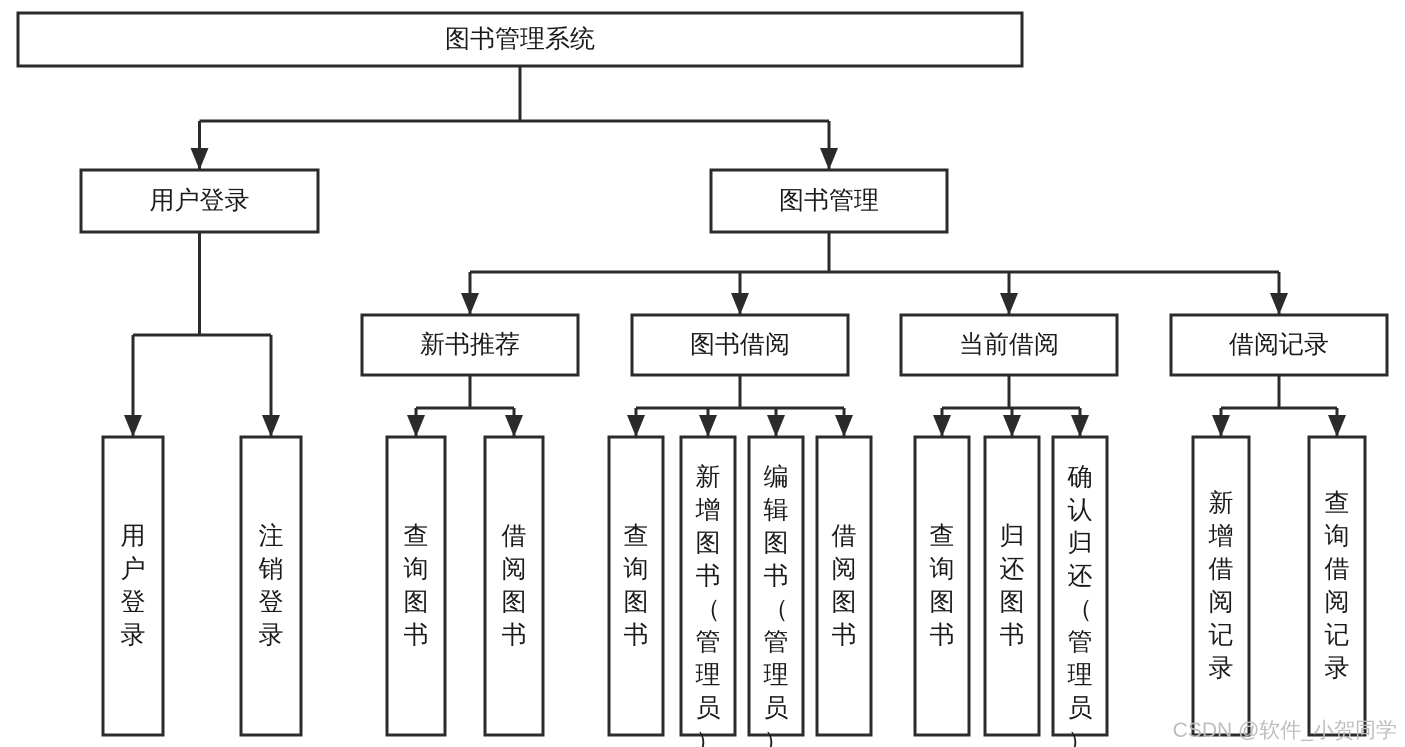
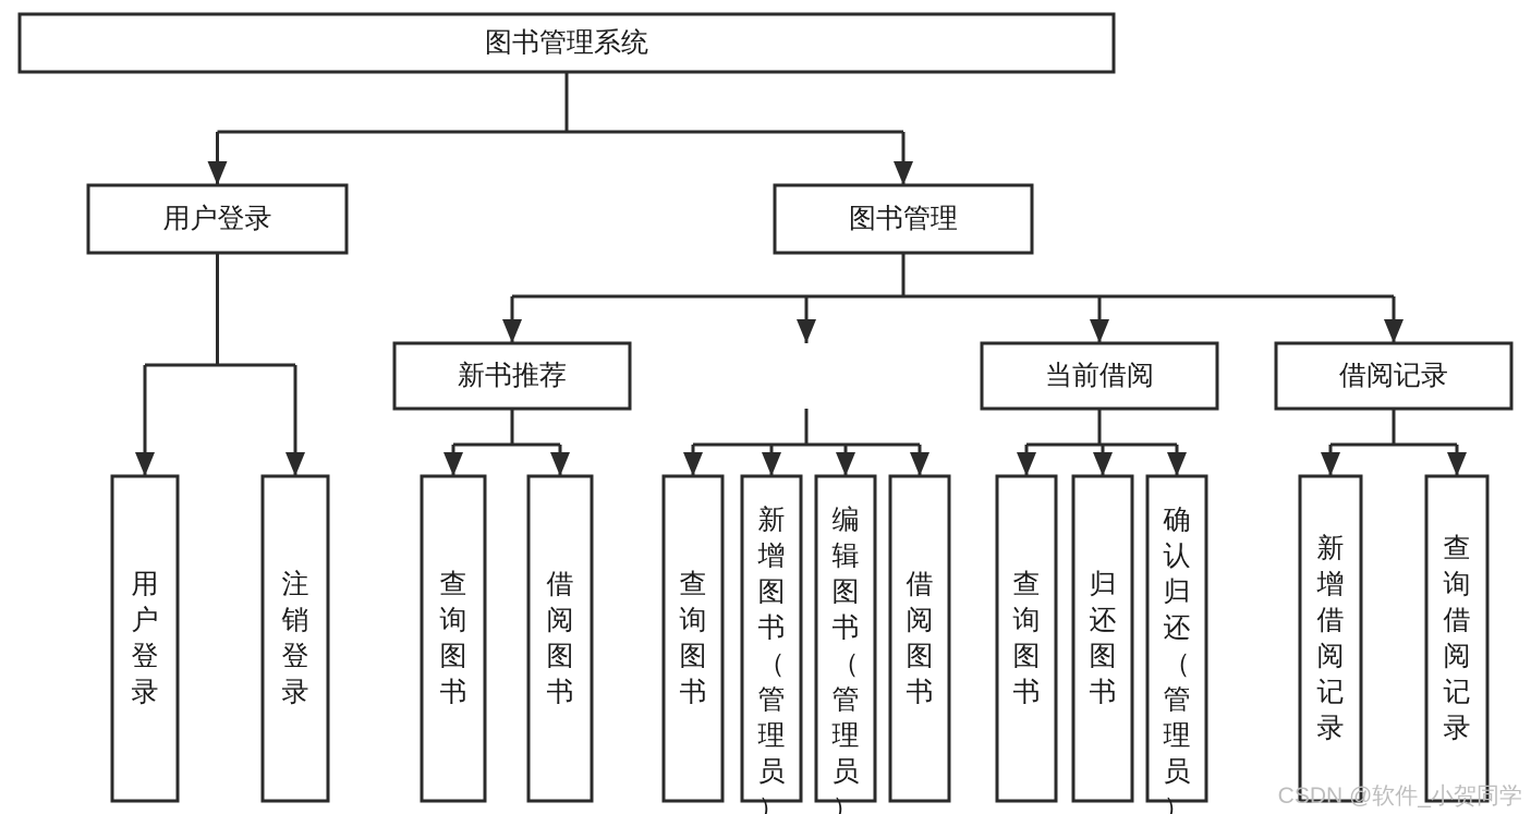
  图书管理系统
  用户登录
  图书管理
  新书推荐
- 图书借阅
  当前借阅
  借阅记录
  用户登录
  注销登录
  查询图书
  借阅图书
  查询图书
  新增图书（管理员）
  编辑图书（管理员）
  借阅图书
  查询图书
  归还图书
  确认归还（管理员）
  新增借阅记录
  查询借阅记录
  CSDN @软件_小贺同学
